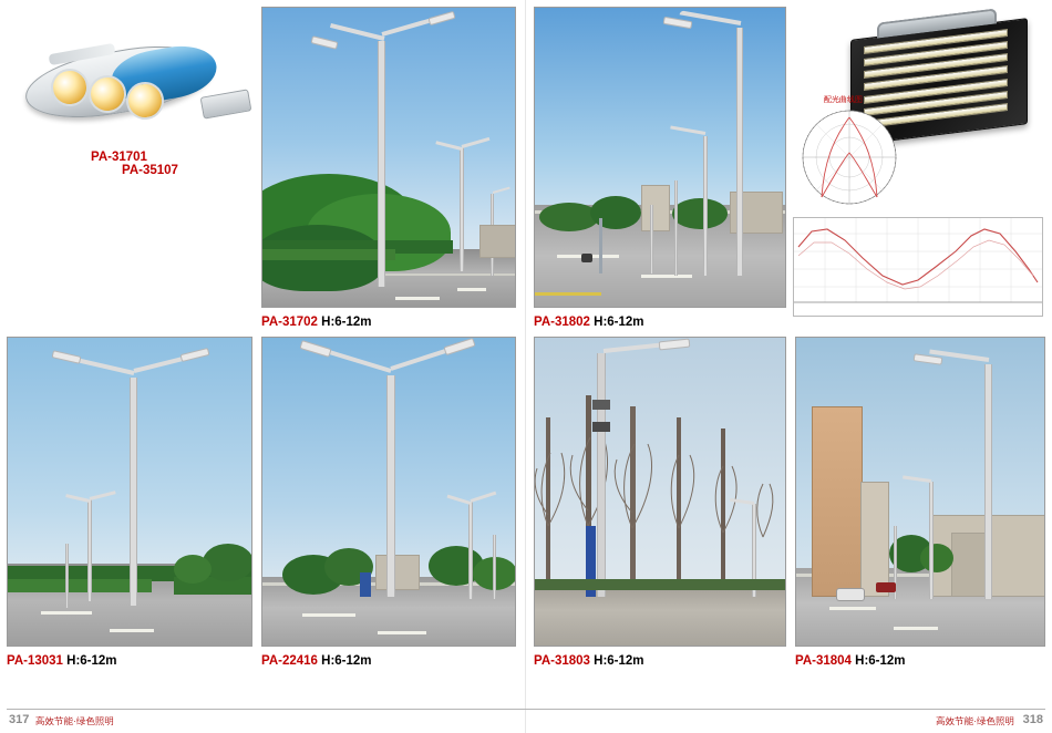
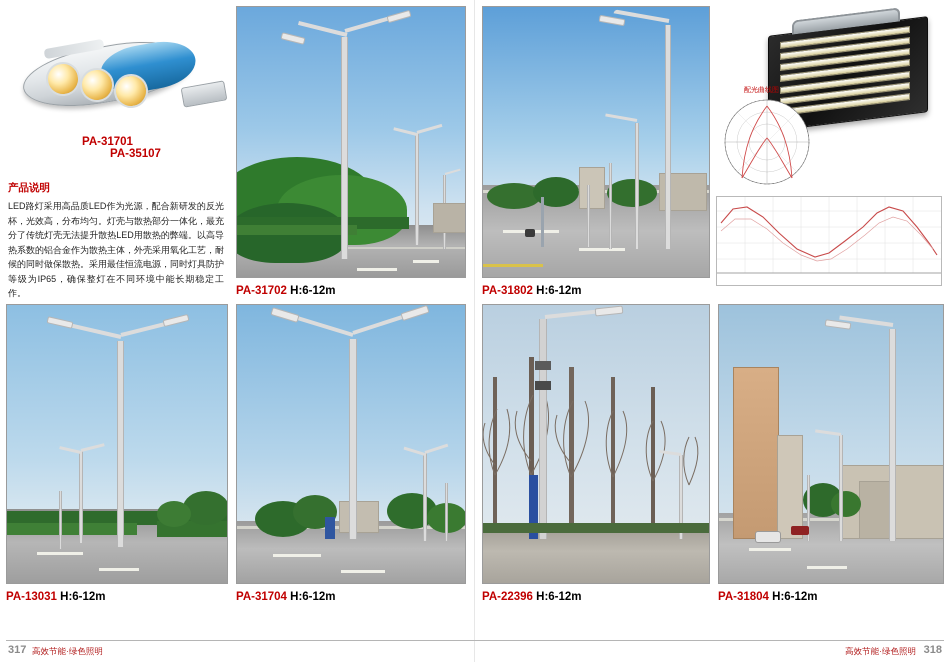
  PA-31701
+ 产品说明
+ LED路灯采用高品质LED作为光源，配合新研发的反光杯，光效高，分布均匀。灯壳与散热部分一体化，最充分了传统灯壳无法提升散热LED用散热的弊端。以高导热系数的铝合金作为散热主体，外壳采用氧化工艺，耐候的同时做保散热。采用最佳恒流电源，同时灯具防护等级为IP65，确保整灯在不同环境中能长期稳定工作。
  PA-31702 H:6-12m
  PA-31802 H:6-12m
  PA-35107
  PA-13031 H:6-12m
- PA-22416 H:6-12m
+ PA-31704 H:6-12m
- PA-31803 H:6-12m
+ PA-22396 H:6-12m
  PA-31804 H:6-12m
  317
  高效节能·绿色照明
  318
  高效节能·绿色照明
